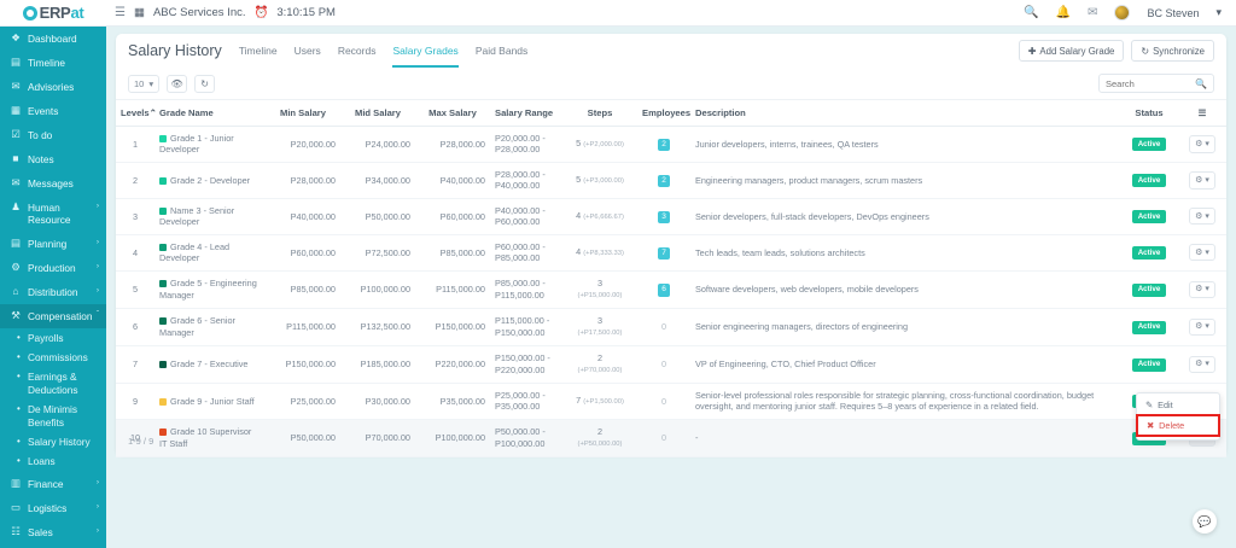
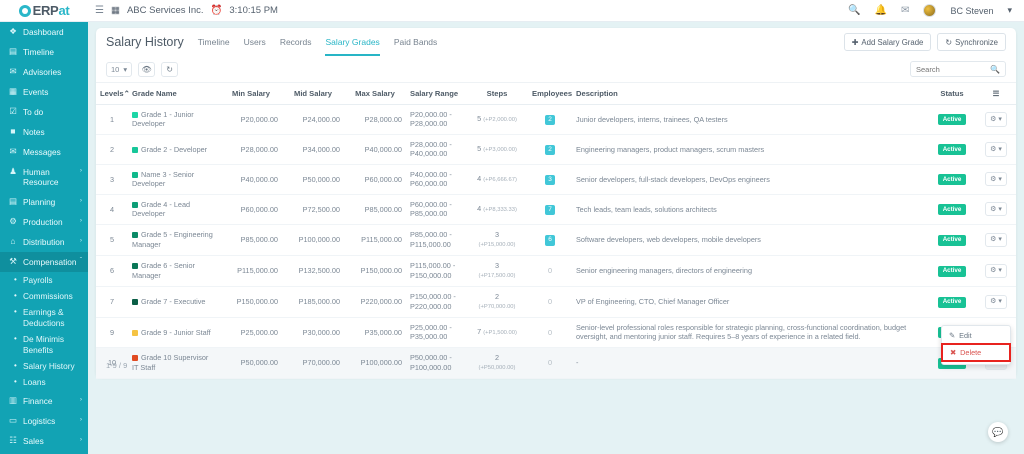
  ERPat
  ☰
  ▦
  ABC Services Inc.
  ⏰
  3:10:15 PM
  🔍
  🔔
  ✉
  BC Steven
  ▾
  ❖
  Dashboard
  ▤
  Timeline
  ✉
  Advisories
  ▦
  Events
  ☑
  To do
  ■
  Notes
  ✉
  Messages
  ♟
  Human Resource
  ▤
  Planning
  ⚙
  Production
  ⌂
  Distribution
  ⚒
  Compensation
  •
  Payrolls
  •
  Commissions
  •
  Earnings & Deductions
  •
  De Minimis Benefits
  •
  Salary History
  •
  Loans
  ▥
  Finance
  ▭
  Logistics
  ☷
  Sales
  Salary History
  Timeline
  Users
  Records
  Salary Grades
  Paid Bands
  ✚
  Add Salary Grade
  ↻
  Synchronize
  10
  ▾
  👁
  ↻
  Search
  🔍
  Levels⌃	Grade Name	Min Salary	Mid Salary	Max Salary	Salary Range	Steps	Employees	Description	Status	☰
  1	Grade 1 - Junior Developer	P20,000.00	P24,000.00	P28,000.00	P20,000.00 - P28,000.00	5		Junior developers, interns, trainees, QA testers
  2	Grade 2 - Developer	P28,000.00	P34,000.00	P40,000.00	P28,000.00 - P40,000.00	5		Engineering managers, product managers, scrum masters
  3	Name 3 - Senior Developer	P40,000.00	P50,000.00	P60,000.00	P40,000.00 - P60,000.00	4		Senior developers, full-stack developers, DevOps engineers
  4	Grade 4 - Lead Developer	P60,000.00	P72,500.00	P85,000.00	P60,000.00 - P85,000.00	4		Tech leads, team leads, solutions architects
  5	Grade 5 - Engineering Manager	P85,000.00	P100,000.00	P115,000.00	P85,000.00 - P115,000.00	3		Software developers, web developers, mobile developers
  6	Grade 6 - Senior Manager	P115,000.00	P132,500.00	P150,000.00	P115,000.00 - P150,000.00	3	0	Senior engineering managers, directors of engineering
- 7	Grade 7 - Executive	P150,000.00	P185,000.00	P220,000.00	P150,000.00 - P220,000.00	2	0	VP of Engineering, CTO, Chief Product Officer
+ 7	Grade 7 - Executive	P150,000.00	P185,000.00	P220,000.00	P150,000.00 - P220,000.00	2	0	VP of Engineering, CTO, Chief Manager Officer
  9	Grade 9 - Junior Staff	P25,000.00	P30,000.00	P35,000.00	P25,000.00 - P35,000.00	7	0	Senior-level professional roles responsible for strategic planning, cross-functional coordination, budget oversight, and mentoring junior staff. Requires 5–8 years of experience in a related field.
  10	Grade 10 Supervisor IT Staff	P50,000.00	P70,000.00	P100,000.00	P50,000.00 - P100,000.00	2	0	-
  1-9 / 9
  💬
  ✎
  Edit
  ✖
  Delete
